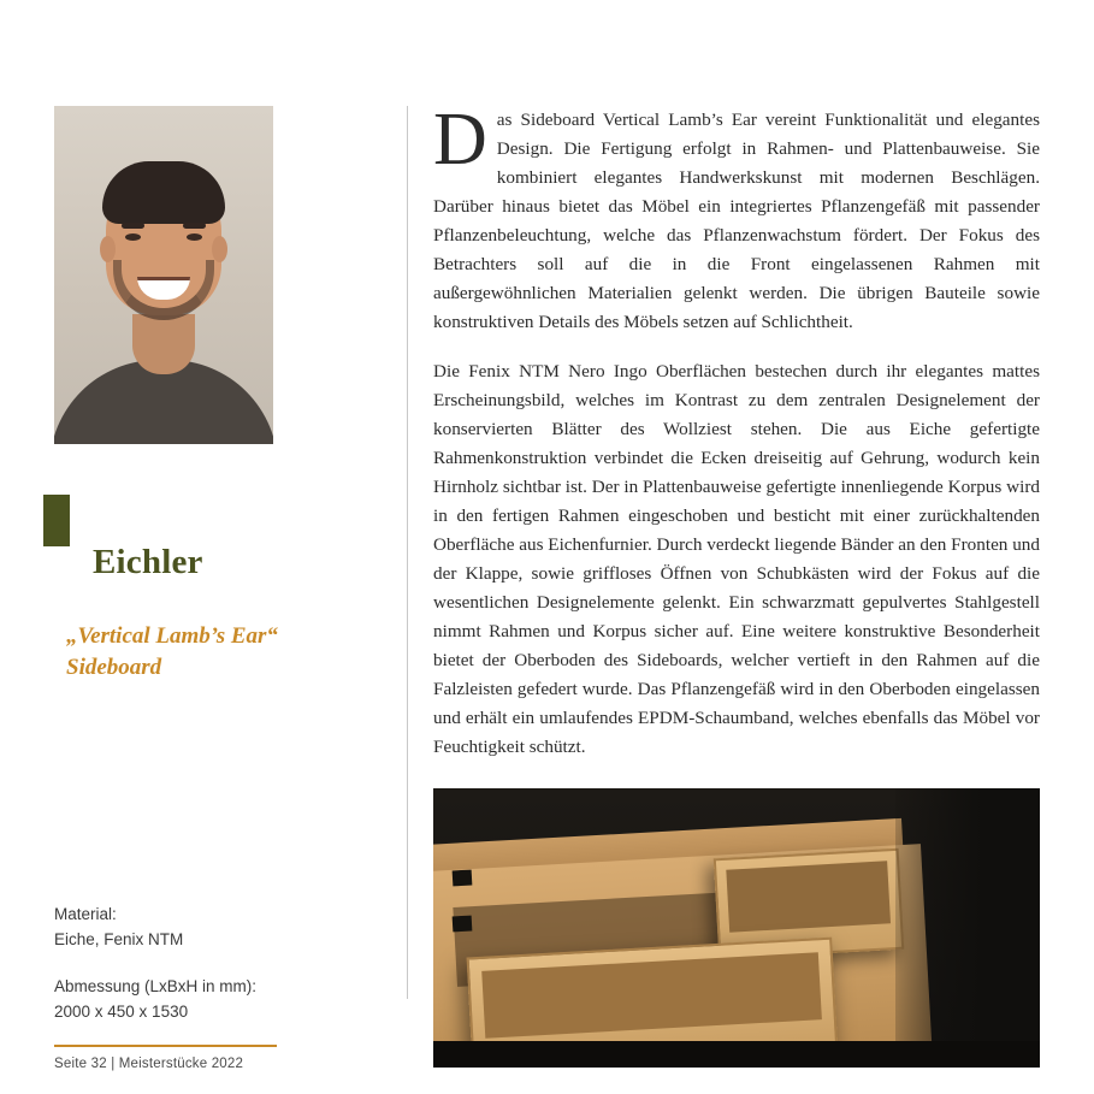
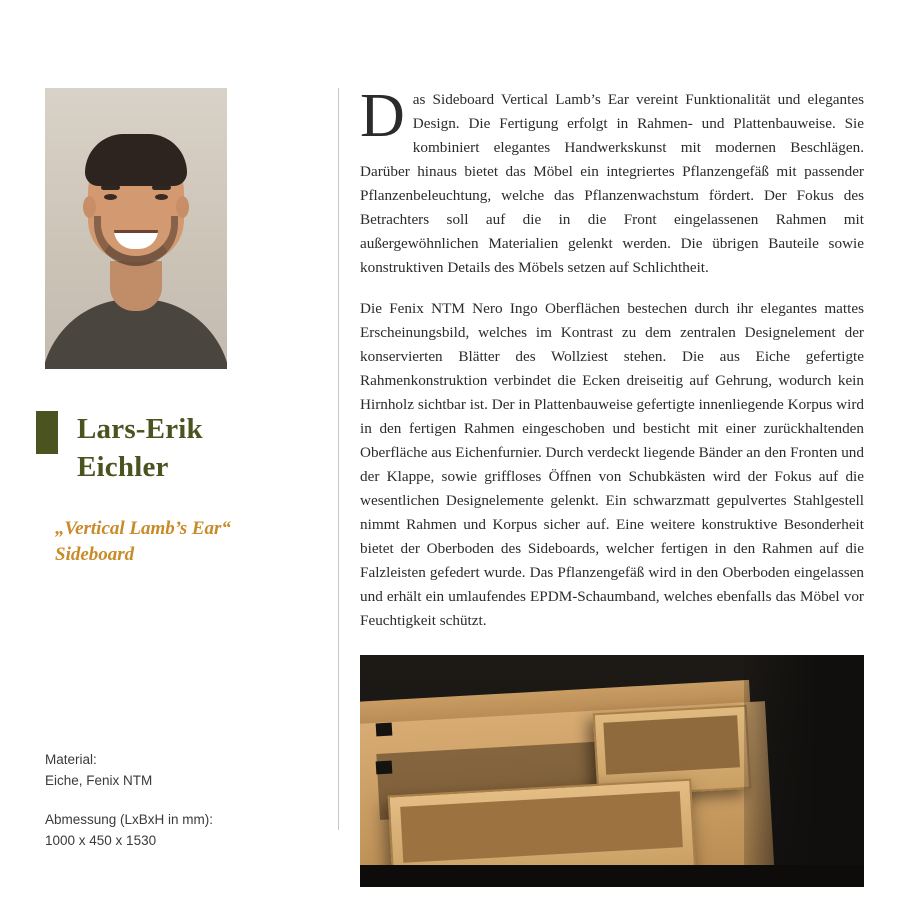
+ Lars-Erik
  Eichler
  „Vertical Lamb’s Ear“
  Sideboard
  Material:
  Eiche, Fenix NTM
  Abmessung (LxBxH in mm):
- 2000 x 450 x 1530
+ 1000 x 450 x 1530
- Seite 32 | Meisterstücke 2022
  D
  as Sideboard Vertical Lamb’s Ear vereint Funktionalität und elegantes Design. Die Fertigung erfolgt in Rahmen- und Plattenbauweise. Sie kombiniert elegantes Handwerkskunst mit modernen Beschlägen. Darüber hinaus bietet das Möbel ein integriertes Pflanzengefäß mit passender Pflanzenbeleuchtung, welche das Pflanzenwachstum fördert. Der Fokus des Betrachters soll auf die in die Front eingelassenen Rahmen mit außergewöhnlichen Materialien gelenkt werden. Die übrigen Bauteile sowie konstruktiven Details des Möbels setzen auf Schlichtheit.
- Die Fenix NTM Nero Ingo Oberflächen bestechen durch ihr elegantes mattes Erscheinungsbild, welches im Kontrast zu dem zentralen Designelement der konservierten Blätter des Wollziest stehen. Die aus Eiche gefertigte Rahmenkonstruktion verbindet die Ecken dreiseitig auf Gehrung, wodurch kein Hirnholz sichtbar ist. Der in Plattenbauweise gefertigte innenliegende Korpus wird in den fertigen Rahmen eingeschoben und besticht mit einer zurückhaltenden Oberfläche aus Eichenfurnier. Durch verdeckt liegende Bänder an den Fronten und der Klappe, sowie griffloses Öffnen von Schubkästen wird der Fokus auf die wesentlichen Designelemente gelenkt. Ein schwarzmatt gepulvertes Stahlgestell nimmt Rahmen und Korpus sicher auf. Eine weitere konstruktive Besonderheit bietet der Oberboden des Sideboards, welcher vertieft in den Rahmen auf die Falzleisten gefedert wurde. Das Pflanzengefäß wird in den Oberboden eingelassen und erhält ein umlaufendes EPDM-Schaumband, welches ebenfalls das Möbel vor Feuchtigkeit schützt.
+ Die Fenix NTM Nero Ingo Oberflächen bestechen durch ihr elegantes mattes Erscheinungsbild, welches im Kontrast zu dem zentralen Designelement der konservierten Blätter des Wollziest stehen. Die aus Eiche gefertigte Rahmenkonstruktion verbindet die Ecken dreiseitig auf Gehrung, wodurch kein Hirnholz sichtbar ist. Der in Plattenbauweise gefertigte innenliegende Korpus wird in den fertigen Rahmen eingeschoben und besticht mit einer zurückhaltenden Oberfläche aus Eichenfurnier. Durch verdeckt liegende Bänder an den Fronten und der Klappe, sowie griffloses Öffnen von Schubkästen wird der Fokus auf die wesentlichen Designelemente gelenkt. Ein schwarzmatt gepulvertes Stahlgestell nimmt Rahmen und Korpus sicher auf. Eine weitere konstruktive Besonderheit bietet der Oberboden des Sideboards, welcher fertigen in den Rahmen auf die Falzleisten gefedert wurde. Das Pflanzengefäß wird in den Oberboden eingelassen und erhält ein umlaufendes EPDM-Schaumband, welches ebenfalls das Möbel vor Feuchtigkeit schützt.
